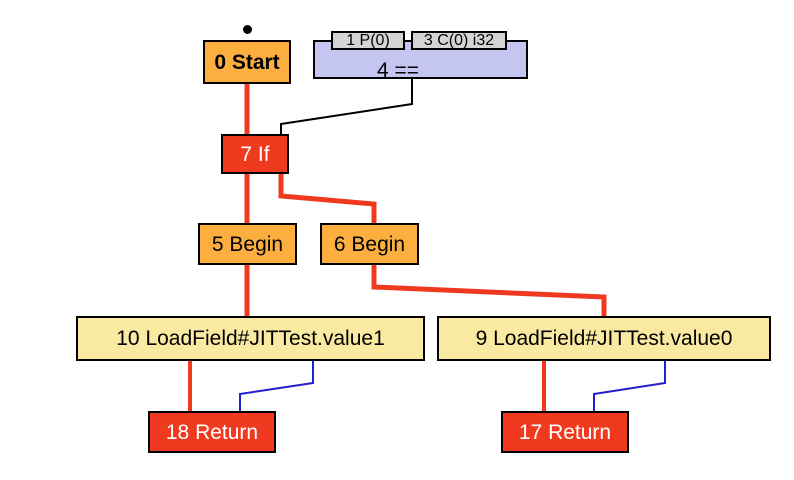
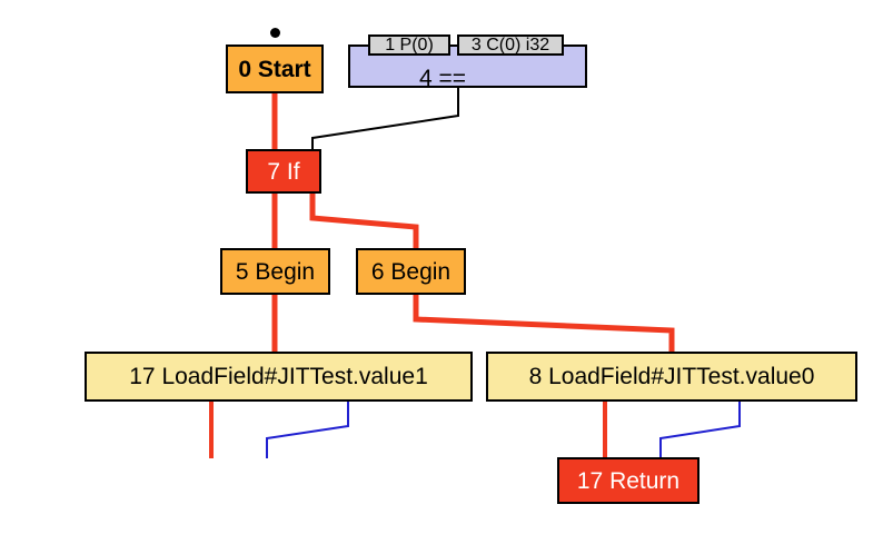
  0 Start
  4 ==
  1 P(0)
  3 C(0) i32
  7 If
  5 Begin
  6 Begin
- 10 LoadField#JITTest.value1
+ 17 LoadField#JITTest.value1
- 9 LoadField#JITTest.value0
+ 8 LoadField#JITTest.value0
- 18 Return
  17 Return
